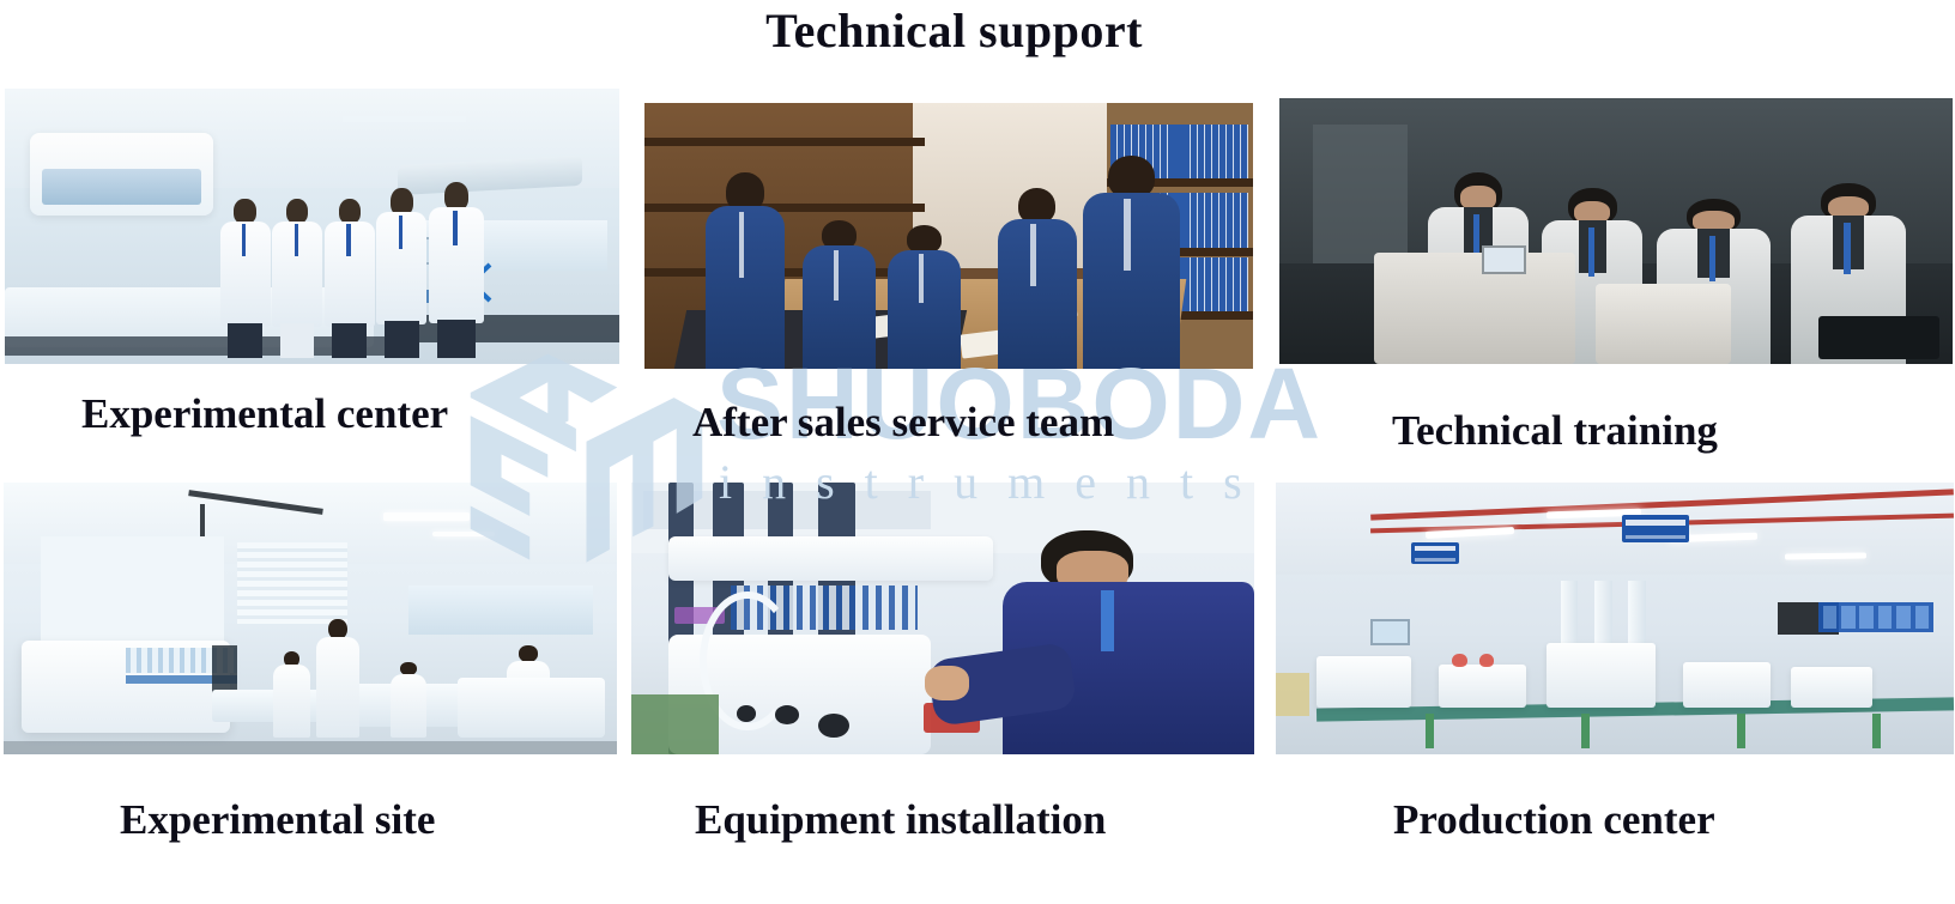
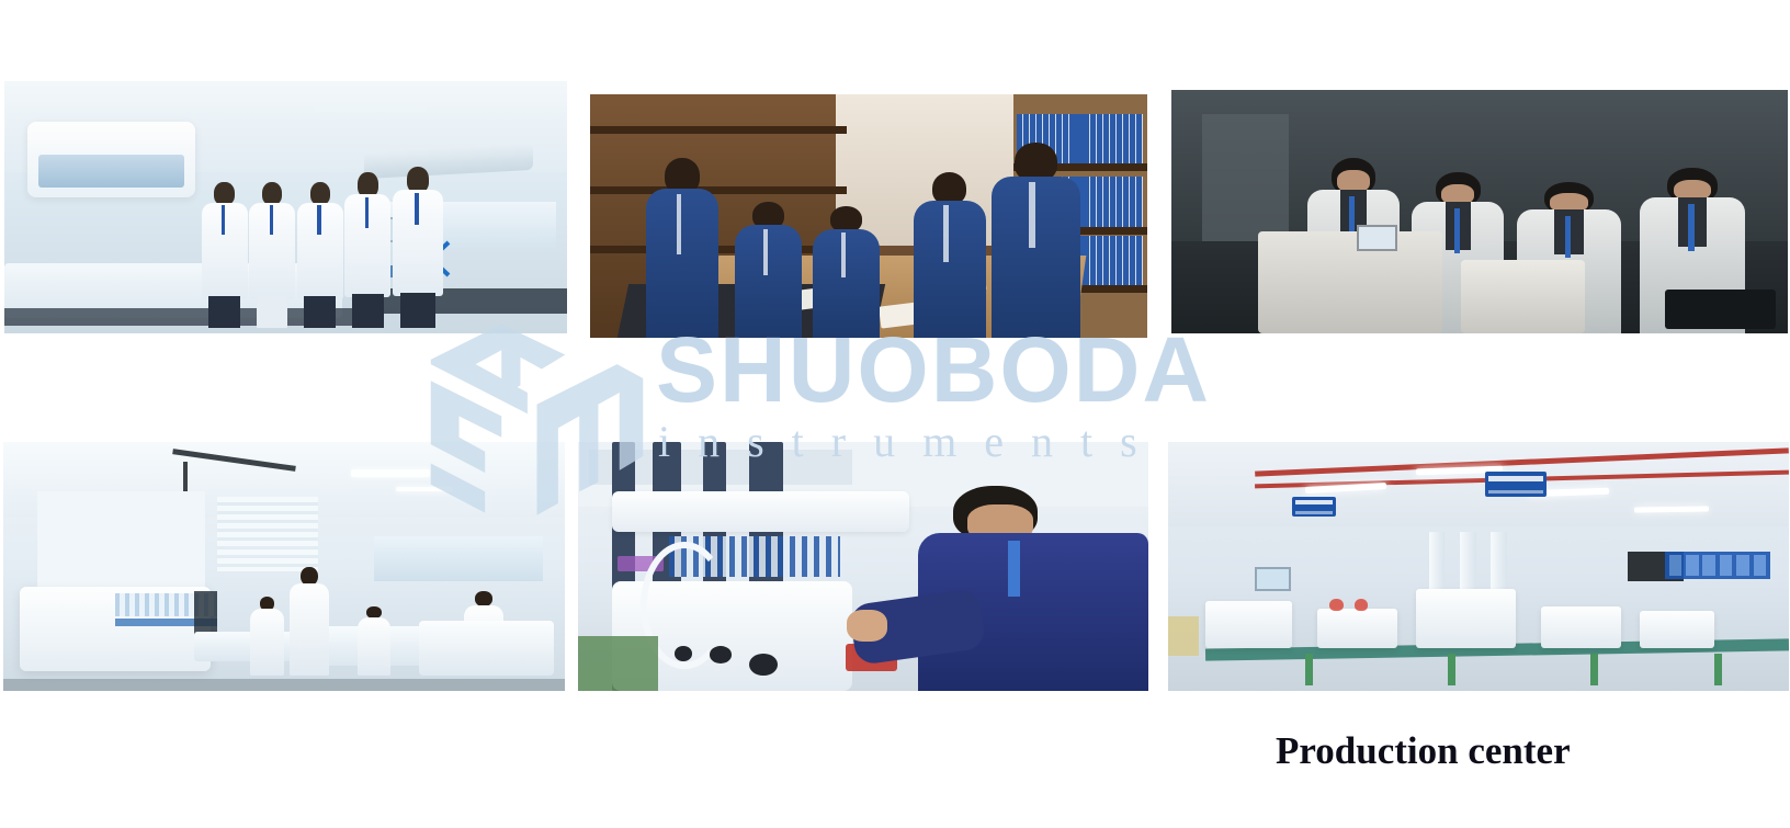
- Technical support
- Experimental center
- After sales service team
- Technical training
- Experimental site
- Equipment installation
  Production center
  SHUOBODA
  instruments
